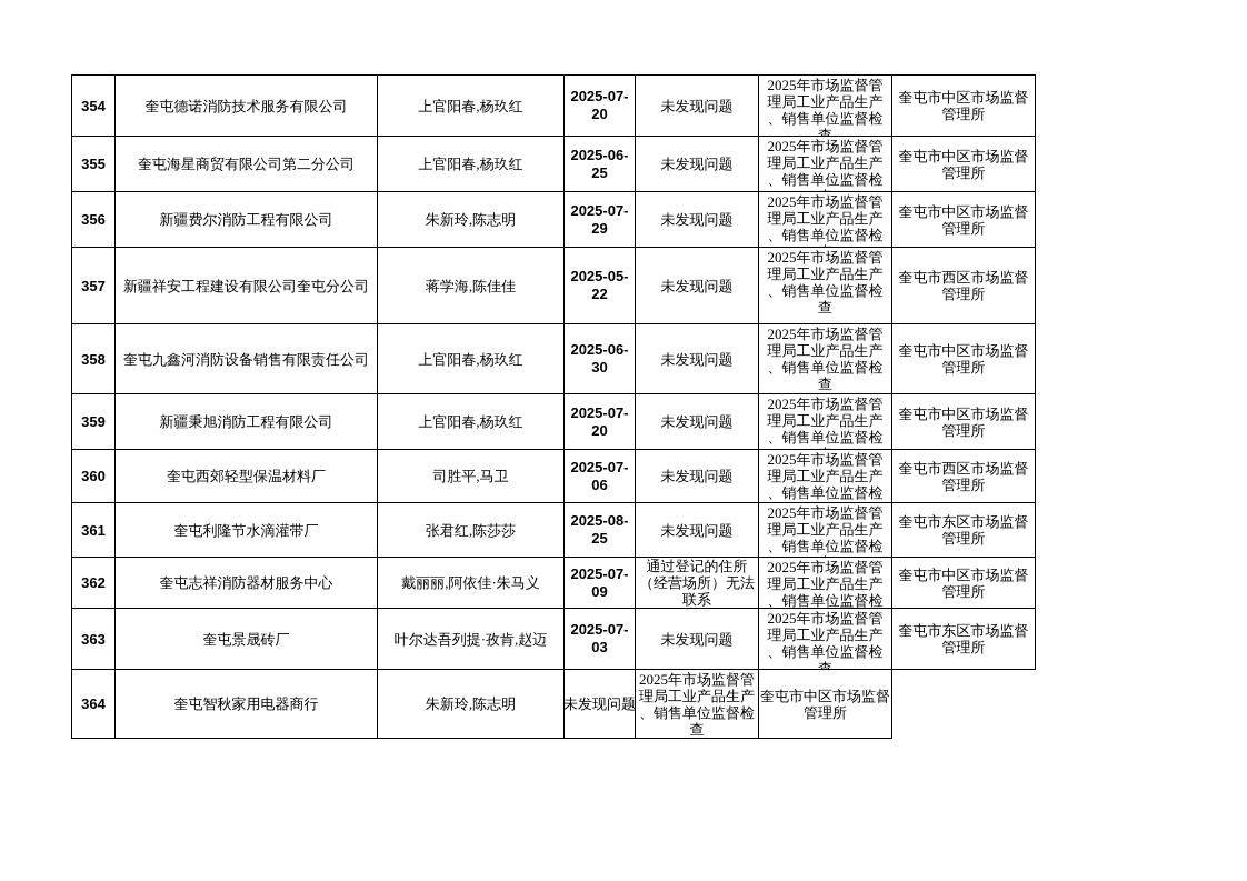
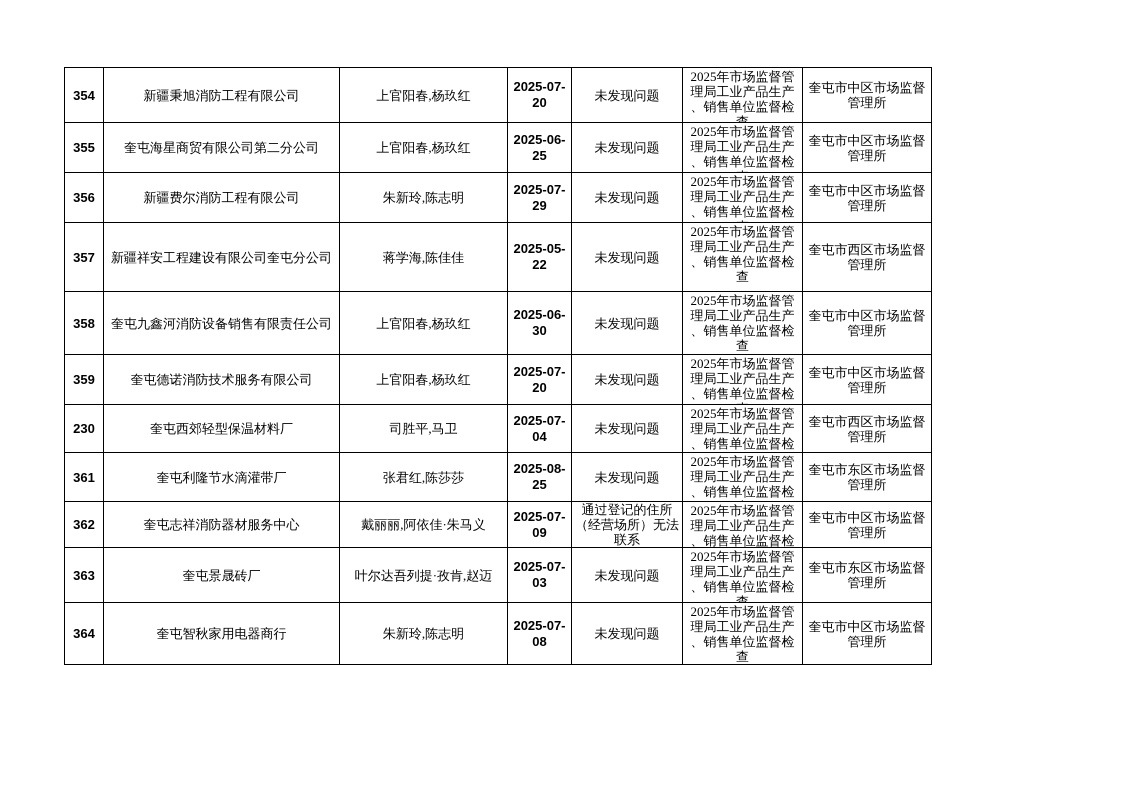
  354
- 奎屯德诺消防技术服务有限公司
+ 新疆秉旭消防工程有限公司
  上官阳春,杨玖红
  2025-07-20
  未发现问题
  2025年市场监督管
  理局工业产品生产
  、销售单位监督检
  查
  奎屯市中区市场监督
  管理所
  355
  奎屯海星商贸有限公司第二分公司
  上官阳春,杨玖红
  2025-06-25
  未发现问题
  2025年市场监督管
  理局工业产品生产
  、销售单位监督检
  奎屯市中区市场监督
  管理所
  356
  新疆费尔消防工程有限公司
  朱新玲,陈志明
  2025-07-29
  未发现问题
  2025年市场监督管
  理局工业产品生产
  、销售单位监督检
  奎屯市中区市场监督
  管理所
  357
  新疆祥安工程建设有限公司奎屯分公司
  蒋学海,陈佳佳
  2025-05-22
  未发现问题
  2025年市场监督管
  理局工业产品生产
  、销售单位监督检
  查
  奎屯市西区市场监督
  管理所
  358
  奎屯九鑫河消防设备销售有限责任公司
  上官阳春,杨玖红
  2025-06-30
  未发现问题
  2025年市场监督管
  理局工业产品生产
  、销售单位监督检
  查
  奎屯市中区市场监督
  管理所
  359
- 新疆秉旭消防工程有限公司
+ 奎屯德诺消防技术服务有限公司
  上官阳春,杨玖红
  2025-07-20
  未发现问题
  2025年市场监督管
  理局工业产品生产
  、销售单位监督检
  奎屯市中区市场监督
  管理所
- 360
+ 230
  奎屯西郊轻型保温材料厂
  司胜平,马卫
- 2025-07-06
+ 2025-07-04
  未发现问题
  2025年市场监督管
  理局工业产品生产
  、销售单位监督检
  奎屯市西区市场监督
  管理所
  361
  奎屯利隆节水滴灌带厂
  张君红,陈莎莎
  2025-08-25
  未发现问题
  2025年市场监督管
  理局工业产品生产
  、销售单位监督检
  奎屯市东区市场监督
  管理所
  362
  奎屯志祥消防器材服务中心
  戴丽丽,阿依佳·朱马义
  2025-07-09
  通过登记的住所
  （经营场所）无法
  联系
  2025年市场监督管
  理局工业产品生产
  、销售单位监督检
  奎屯市中区市场监督
  管理所
  363
  奎屯景晟砖厂
  叶尔达吾列提·孜肯,赵迈
  2025-07-03
  未发现问题
  2025年市场监督管
  理局工业产品生产
  、销售单位监督检
  查
  奎屯市东区市场监督
  管理所
  364
  奎屯智秋家用电器商行
  朱新玲,陈志明
+ 2025-07-08
  未发现问题
  2025年市场监督管
  理局工业产品生产
  、销售单位监督检
  查
  奎屯市中区市场监督
  管理所
